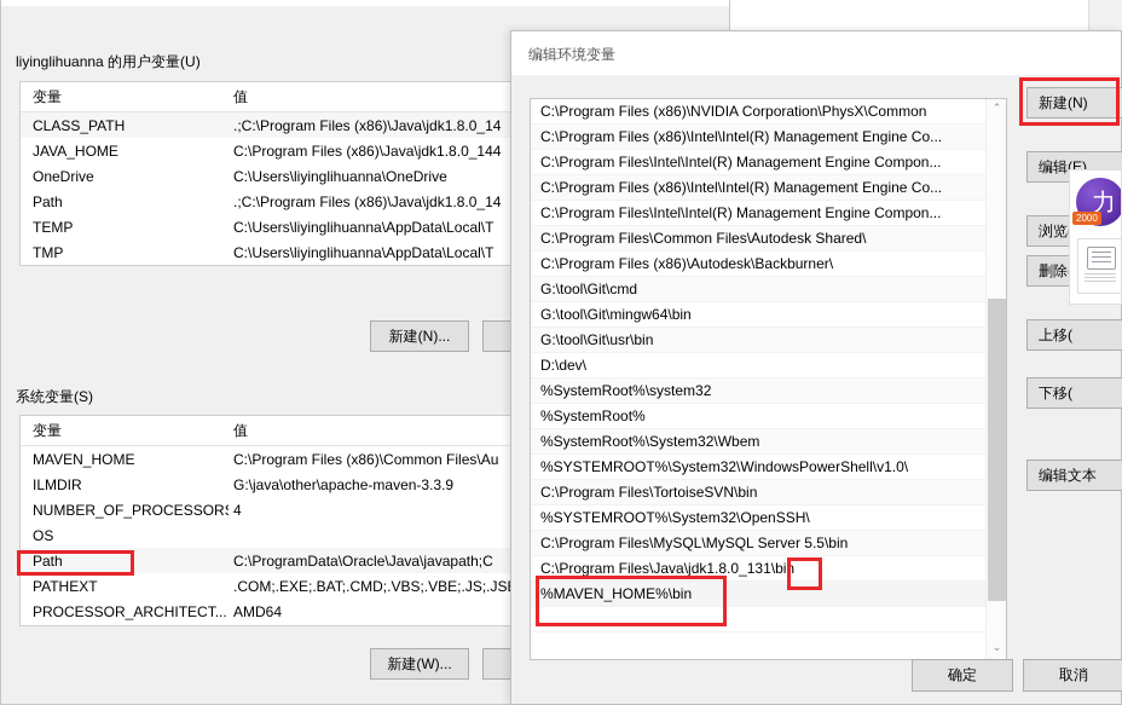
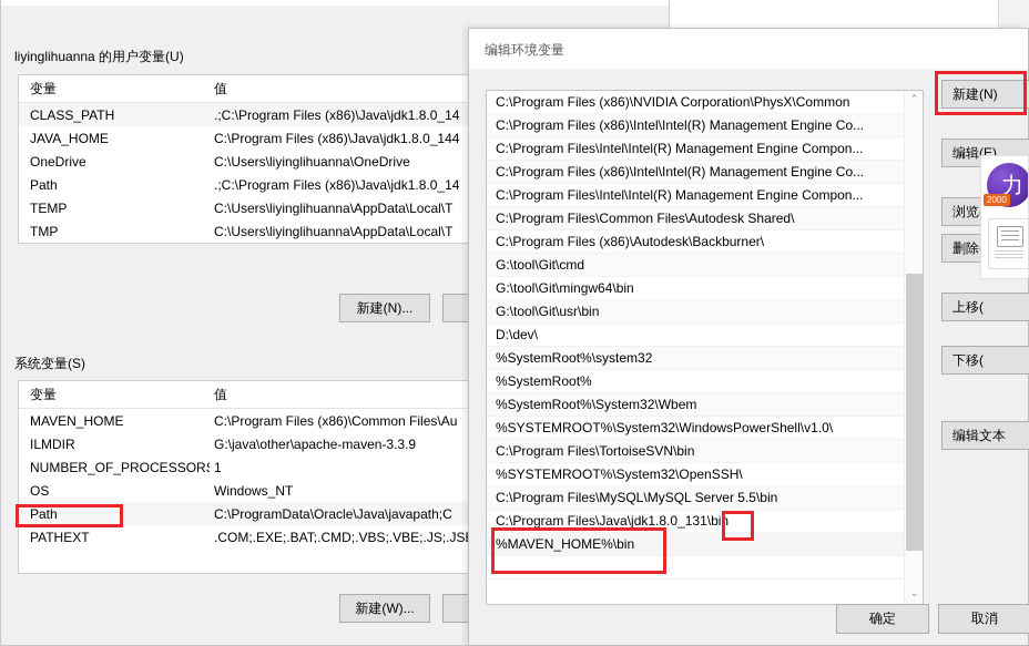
  liyinglihuanna 的用户变量(U)
  变量
  值
  CLASS_PATH
  .;C:\Program Files (x86)\Java\jdk1.8.0_14
  JAVA_HOME
  C:\Program Files (x86)\Java\jdk1.8.0_144
  OneDrive
  C:\Users\liyinglihuanna\OneDrive
  Path
  .;C:\Program Files (x86)\Java\jdk1.8.0_14
  TEMP
  C:\Users\liyinglihuanna\AppData\Local\T
  TMP
  C:\Users\liyinglihuanna\AppData\Local\T
  新建(N)...
  系统变量(S)
  变量
  值
  MAVEN_HOME
  C:\Program Files (x86)\Common Files\Au
  ILMDIR
  G:\java\other\apache-maven-3.3.9
  NUMBER_OF_PROCESSOR
- 4
+ 1
  OS
+ Windows_NT
  Path
  C:\ProgramData\Oracle\Java\javapath;C
  PATHEXT
  .COM;.EXE;.BAT;.CMD;.VBS;.VBE;.JS;.JS
- PROCESSOR_ARCHITECT...
- AMD64
  新建(W)...
  编辑环境变量
  C:\Program Files (x86)\NVIDIA Corporation\PhysX\Common
  C:\Program Files (x86)\Intel\Intel(R) Management Engine Co...
  C:\Program Files\Intel\Intel(R) Management Engine Compon...
  C:\Program Files (x86)\Intel\Intel(R) Management Engine Co...
  C:\Program Files\Intel\Intel(R) Management Engine Compon...
  C:\Program Files\Common Files\Autodesk Shared\
  C:\Program Files (x86)\Autodesk\Backburner\
  G:\tool\Git\cmd
  G:\tool\Git\mingw64\bin
  G:\tool\Git\usr\bin
  D:\dev\
  %SystemRoot%\system32
  %SystemRoot%
  %SystemRoot%\System32\Wbem
  %SYSTEMROOT%\System32\WindowsPowerShell\v1.0\
  C:\Program Files\TortoiseSVN\bin
  %SYSTEMROOT%\System32\OpenSSH\
  C:\Program Files\MySQL\MySQL Server 5.5\bin
  C:\Program Files\Java\jdk1.8.0_131\bin
  %MAVEN_HOME%\bin
  ⌃
  ⌄
  新建(N)
  编辑(E)
  上移(
  下移(
  编辑文本
  确定
  取消
  力
  2000
